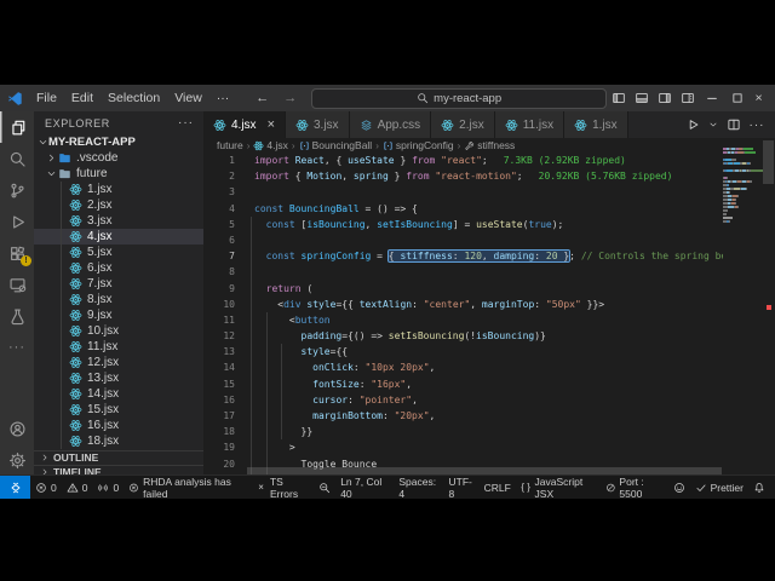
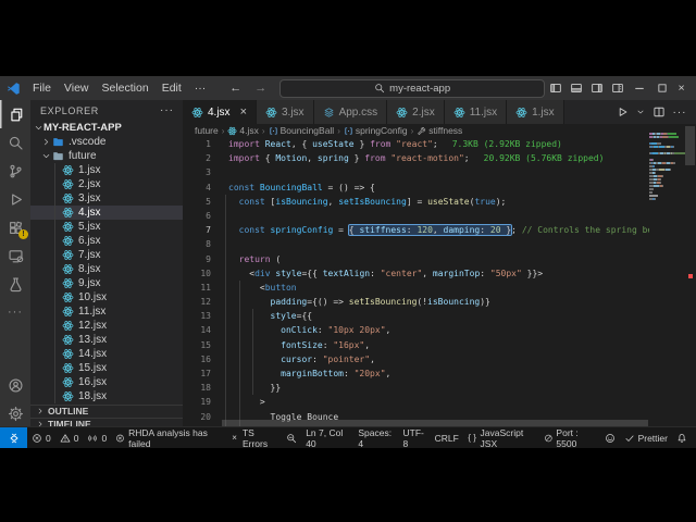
  File
- Edit
+ View
  Selection
- View
+ Edit
  ···
  ←
  →
  my-react-app
  ×
  ···
  EXPLORER
  ···
  MY-REACT-APP
  .vscode
  future
  1.jsx
  2.jsx
  3.jsx
  4.jsx
  5.jsx
  6.jsx
  7.jsx
  8.jsx
  9.jsx
  10.jsx
  11.jsx
  12.jsx
  13.jsx
  14.jsx
  15.jsx
  16.jsx
  18.jsx
  OUTLINE
  TIMELINE
  4.jsx
  ×
  3.jsx
  App.css
  2.jsx
  11.jsx
  1.jsx
  ···
  future
  ›
  4.jsx
  ›
  BouncingBall
  ›
  springConfig
  ›
  stiffness
  1
  import React, { useState } from "react"; 7.3KB (2.92KB zipped)
  2
  import { Motion, spring } from "react-motion"; 20.92KB (5.76KB zipped)
  3
  4
  const BouncingBall = () => {
  5
  const [isBouncing, setIsBouncing] = useState(true);
  6
  7
  const springConfig = { stiffness: 120, damping: 20 }; // Controls the spring b
  8
  9
  return (
  10
  <div style={{ textAlign: "center", marginTop: "50px" }}>
  11
  <button
  12
  padding={() => setIsBouncing(!isBouncing)}
  13
  style={{
  14
  onClick: "10px 20px",
  15
  fontSize: "16px",
  16
  cursor: "pointer",
  17
  marginBottom: "20px",
  18
  }}
  19
  >
  20
  Toggle Bounce
  0
  0
  0
  RHDA analysis has failed
  ×
  TS Errors
  Ln 7, Col 40
  Spaces: 4
  UTF-8
  CRLF
  { }
  JavaScript JSX
  Port : 5500
  Prettier
